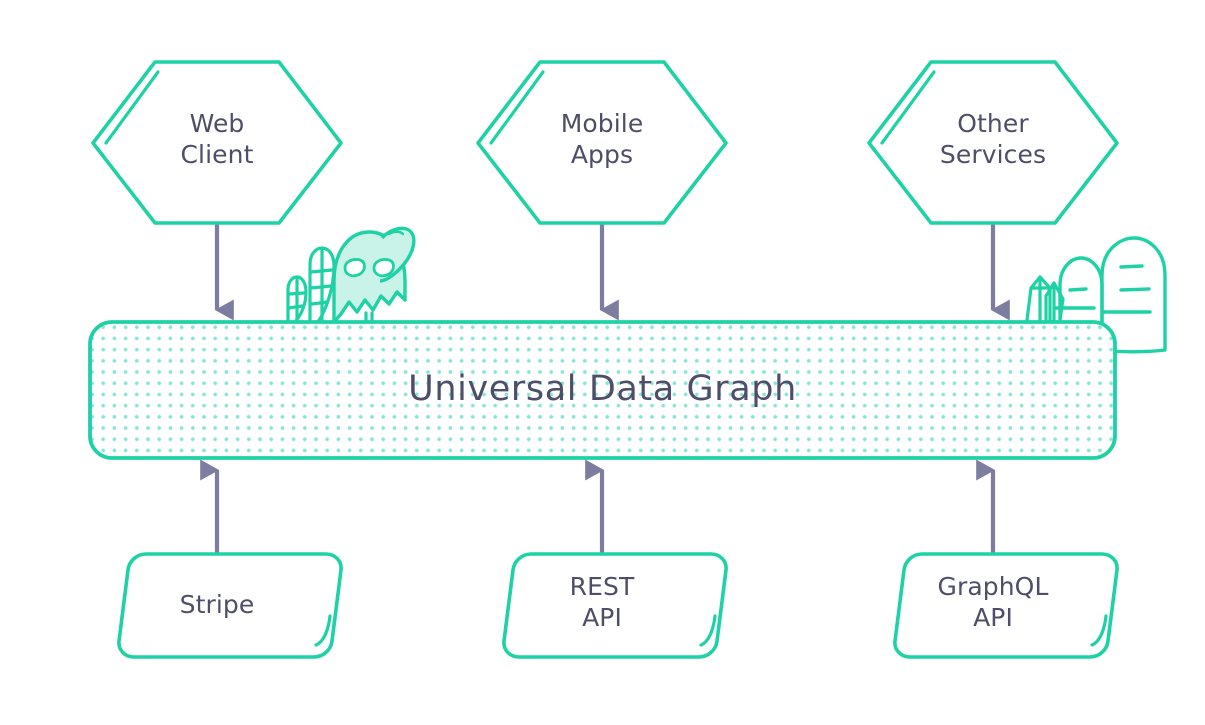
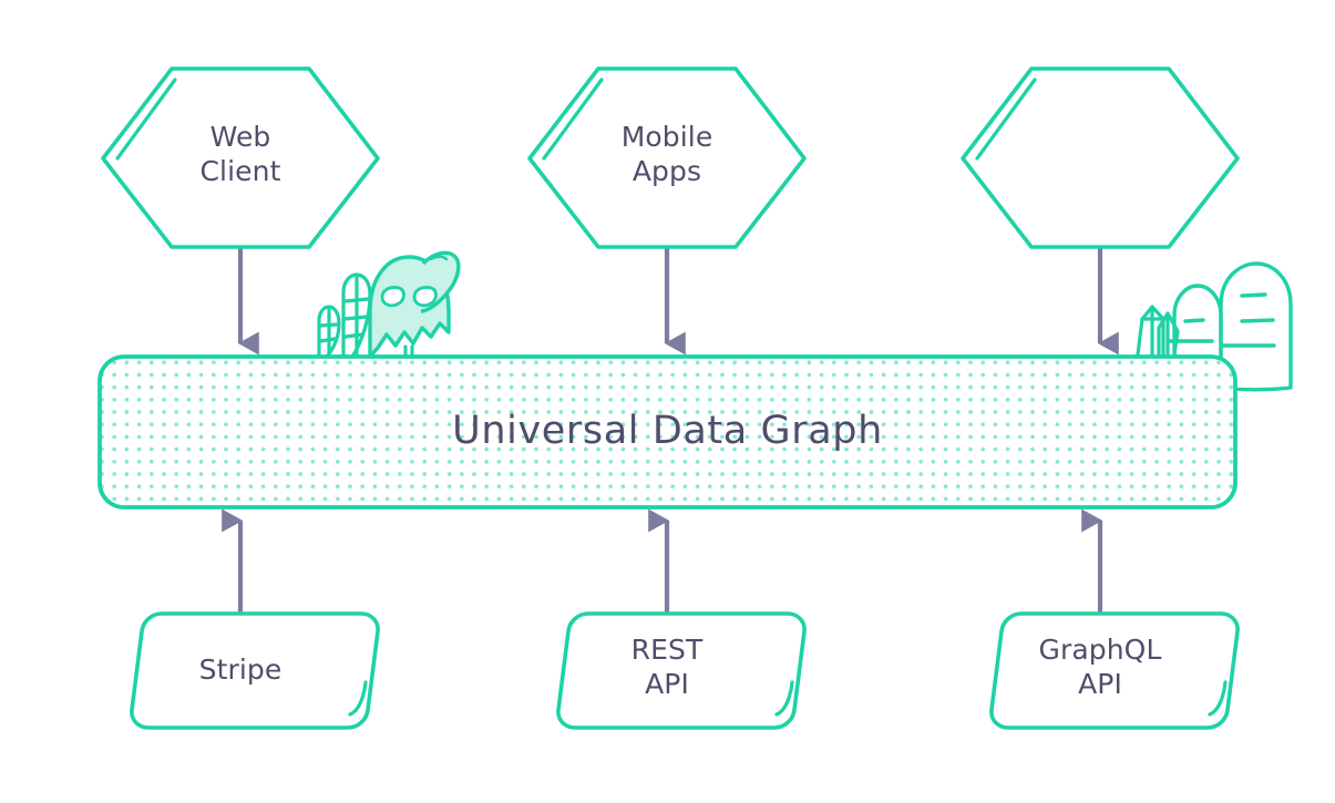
  Web
  Client
  Mobile
  Apps
- Other
- Services
  Universal Data Graph
  Stripe
  REST
  API
  GraphQL
  API
